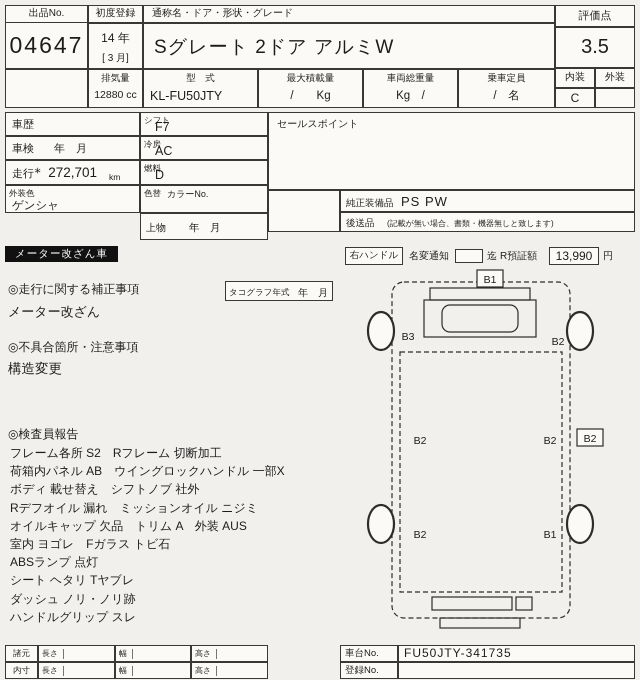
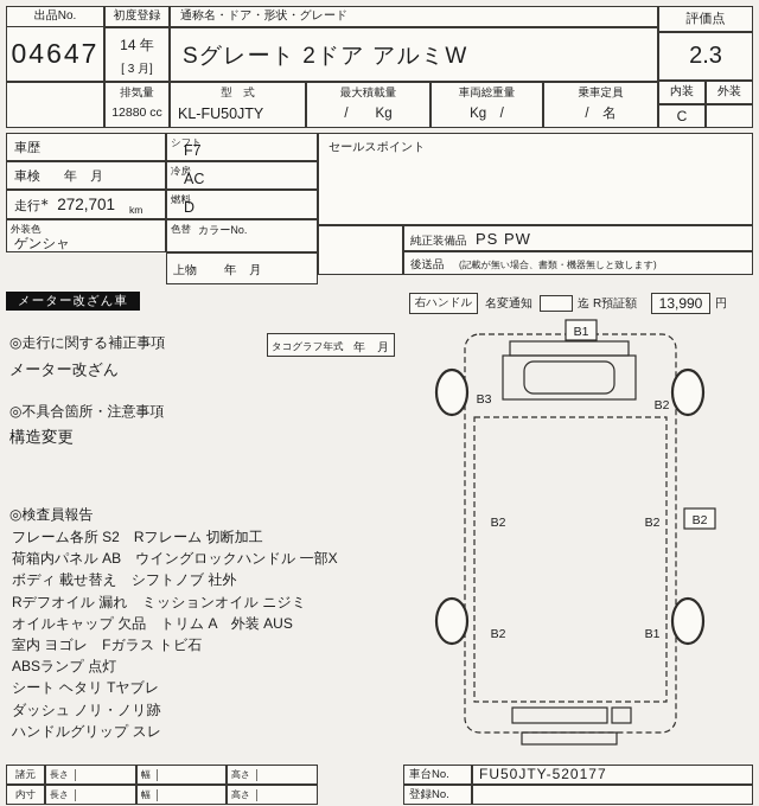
  出品No.
  04647
  初度登録
  14 年
  [ 3 月]
  通称名・ドア・形状・グレード
  Sグレート 2ドア アルミW
  評価点
- 3.5
+ 2.3
  内装
  外装
  C
  排気量
  12880 cc
  型 式
  KL-FU50JTY
  最大積載量
  / Kg
  車両総重量
  Kg /
  乗車定員
  / 名
  車歴
  シフト
  F7
  車検
  年 月
  冷房
  AC
  走行
  ＊ 272,701
  km
  燃料
  D
  外装色
  ゲンシャ
  色替
  カラーNo.
  上物
  年 月
  セールスポイント
  純正装備品
  PS PW
  後送品
  (記載が無い場合、書類・機器無しと致します)
  メーター改ざん車
  右ハンドル
  名変通知
  迄
  R預証額
  13,990
  円
  ◎走行に関する補正事項
  タコグラフ年式
  年 月
  メーター改ざん
  ◎不具合箇所・注意事項
  構造変更
  ◎検査員報告
  フレーム各所 S2 Rフレーム 切断加工
  荷箱内パネル AB ウイングロックハンドル 一部X
  ボディ 載せ替え シフトノブ 社外
  Rデフオイル 漏れ ミッションオイル ニジミ
  オイルキャップ 欠品 トリム A 外装 AUS
  室内 ヨゴレ Fガラス トビ石
  ABSランプ 点灯
  シート ヘタリ Tヤブレ
  ダッシュ ノリ・ノリ跡
  ハンドルグリップ スレ
  B1
  B3
  B2
  B2
  B2
  B2
  B2
  B1
  諸元
  長さ
  幅
  高さ
  内寸
  長さ
  幅
  高さ
  車台No.
- FU50JTY-341735
+ FU50JTY-520177
  登録No.
